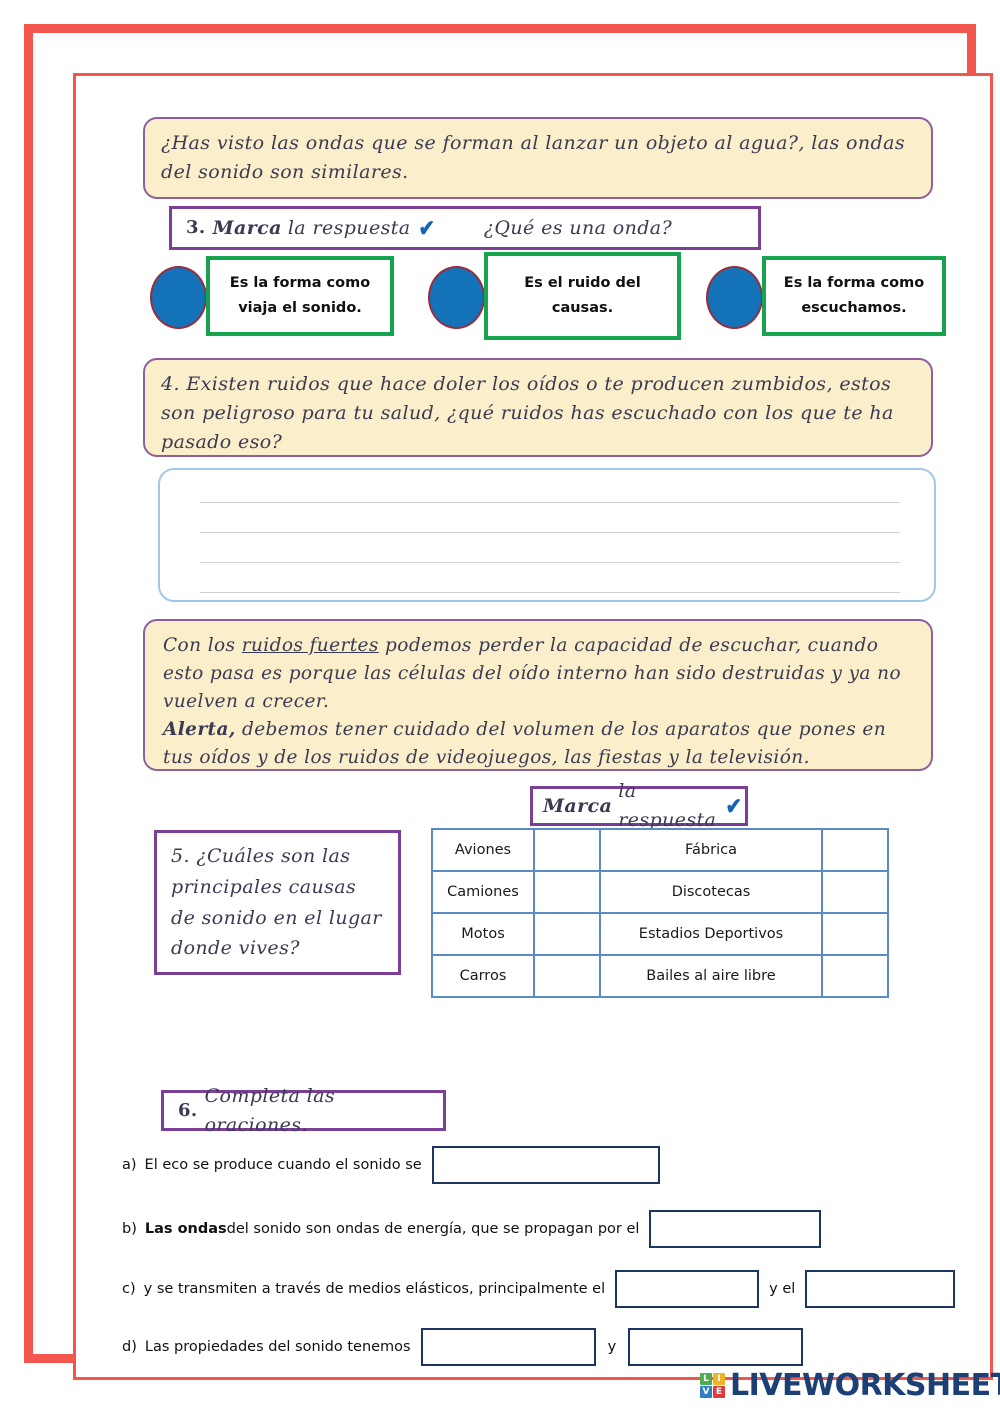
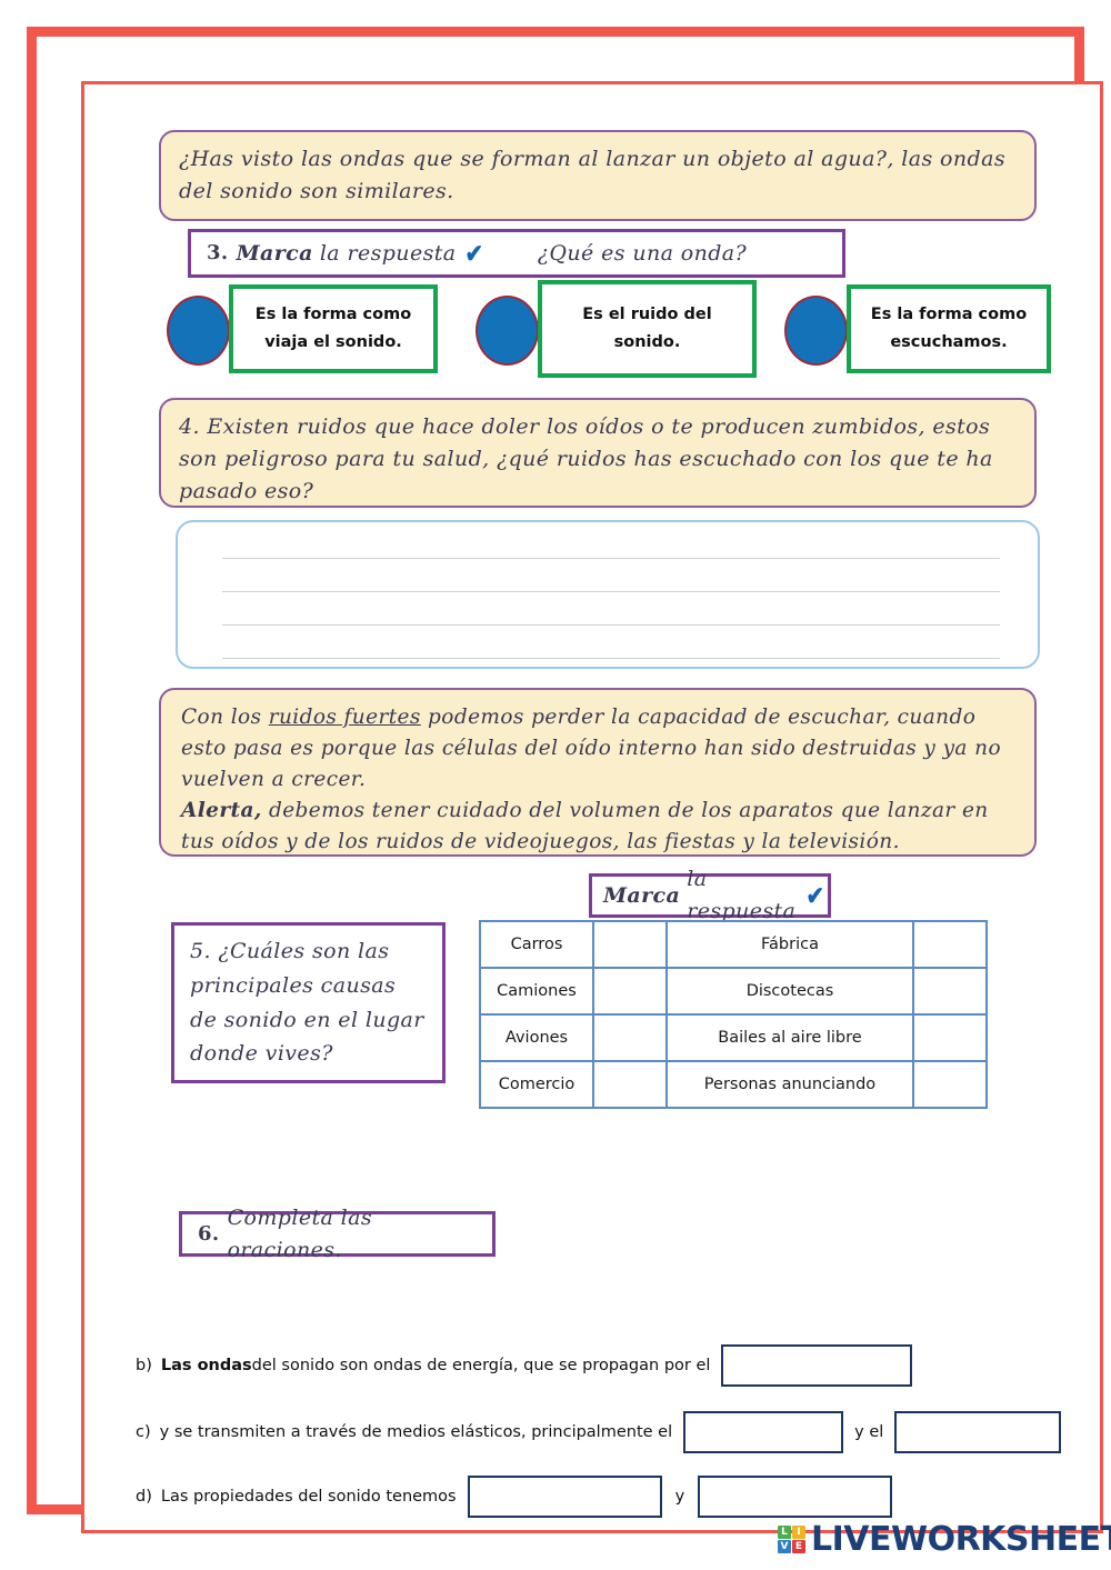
  ¿Has visto las ondas que se forman al lanzar un objeto al agua?, las ondas del sonido son similares.
  3.
  Marca
  la respuesta
  ✔
  ¿Qué es una onda?
  Es la forma como viaja el sonido.
- Es el ruido del causas.
+ Es el ruido del sonido.
  Es la forma como escuchamos.
  4. Existen ruidos que hace doler los oídos o te producen zumbidos, estos son peligroso para tu salud, ¿qué ruidos has escuchado con los que te ha pasado eso?
  Con los ruidos fuertes podemos perder la capacidad de escuchar, cuando esto pasa es porque las células del oído interno han sido destruidas y ya no vuelven a crecer.
- Alerta, debemos tener cuidado del volumen de los aparatos que pones en tus oídos y de los ruidos de videojuegos, las fiestas y la televisión.
+ Alerta, debemos tener cuidado del volumen de los aparatos que lanzar en tus oídos y de los ruidos de videojuegos, las fiestas y la televisión.
  Marca
  la respuesta
  ✔
  5. ¿Cuáles son las principales causas de sonido en el lugar donde vives?
- Aviones		Fábrica
+ Carros		Fábrica
  Camiones		Discotecas
- Motos		Estadios Deportivos
- Carros		Bailes al aire libre
+ Aviones		Bailes al aire libre
+ Comercio		Personas anunciando
  6.
  Completa las oraciones.
- a)
- El eco se produce cuando el sonido se
  b)
  Las ondas
  del sonido son ondas de energía, que se propagan por el
  c)
  y se transmiten a través de medios elásticos, principalmente el
  y el
  d)
  Las propiedades del sonido tenemos
  y
  L
  I
  V
  E
  LIVEWORKSHEE
